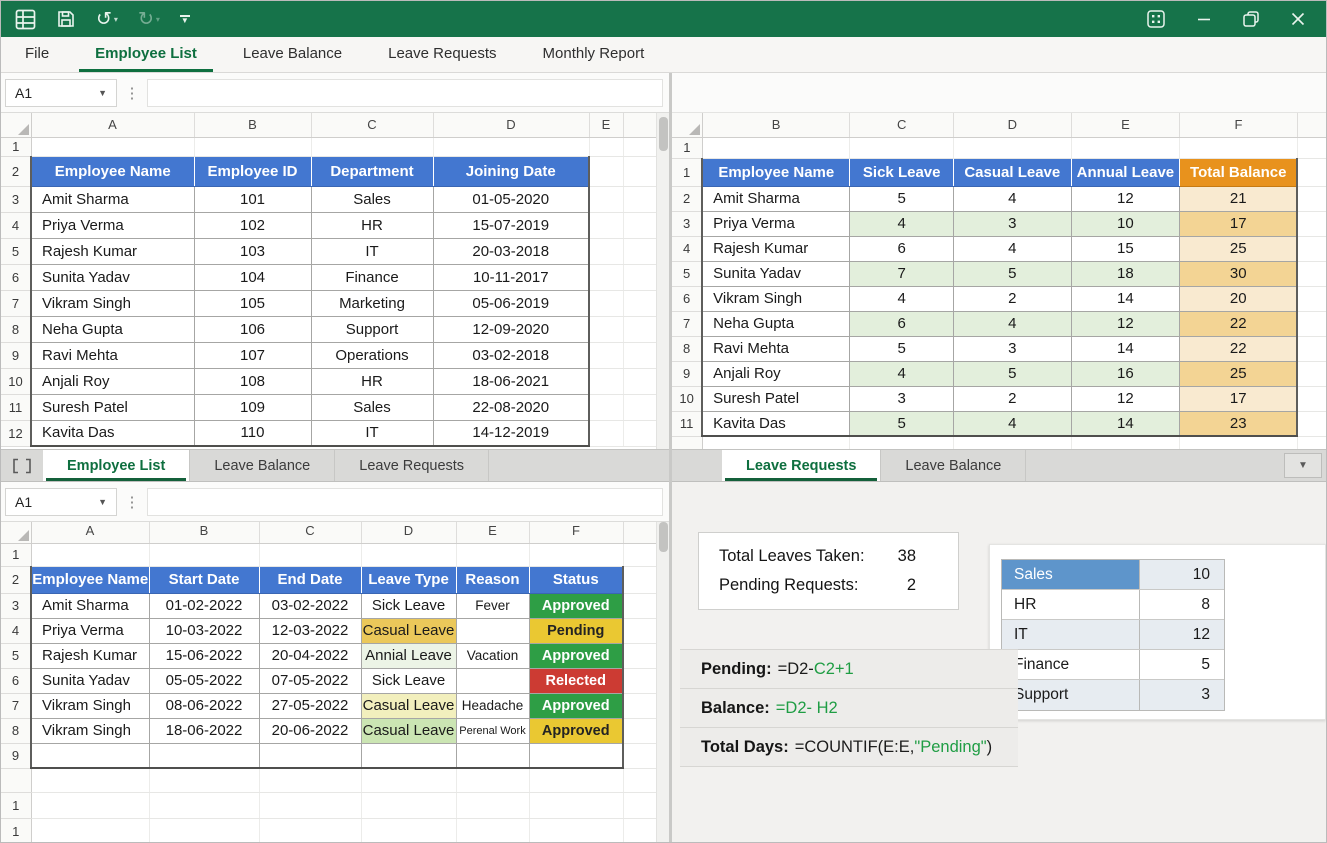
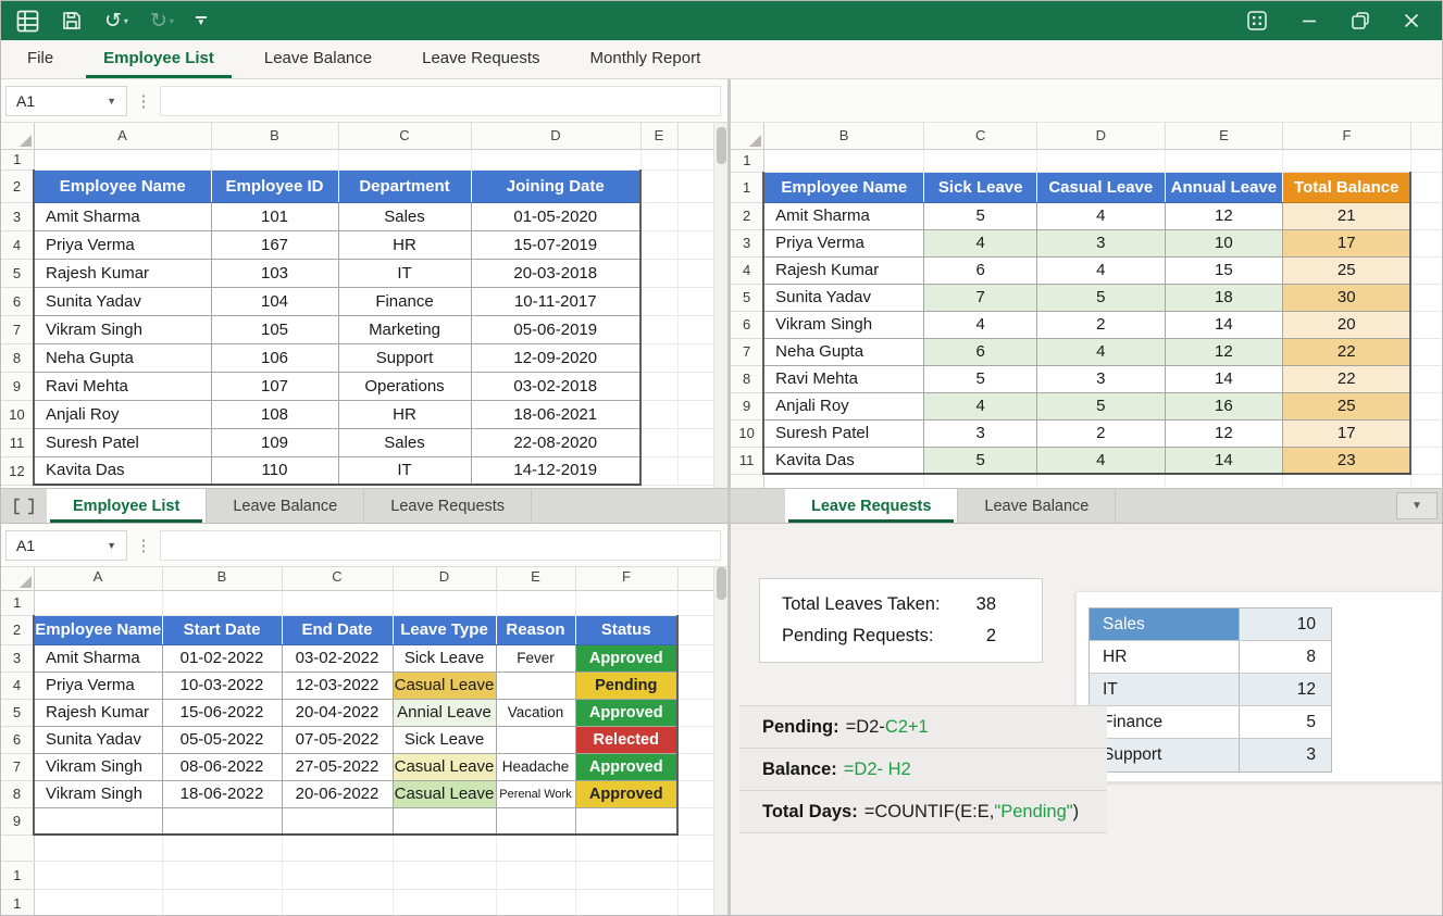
  ↺
  ▾
  ↻
  ▾
  ▼
  File
  Employee List
  Leave Balance
  Leave Requests
  Monthly Report
  A1
  ▼
  ⋮
  	A	B	C	D	E
  1
  2	Employee Name	Employee ID	Department	Joining Date
  3	Amit Sharma	101	Sales	01-05-2020
- 4	Priya Verma	102	HR	15-07-2019
+ 4	Priya Verma	167	HR	15-07-2019
  5	Rajesh Kumar	103	IT	20-03-2018
  6	Sunita Yadav	104	Finance	10-11-2017
  7	Vikram Singh	105	Marketing	05-06-2019
  8	Neha Gupta	106	Support	12-09-2020
  9	Ravi Mehta	107	Operations	03-02-2018
  10	Anjali Roy	108	HR	18-06-2021
  11	Suresh Patel	109	Sales	22-08-2020
  12	Kavita Das	110	IT	14-12-2019
  	B	C	D	E	F
  1
  1	Employee Name	Sick Leave	Casual Leave	Annual Leave	Total Balance
  2	Amit Sharma	5	4	12	21
  3	Priya Verma	4	3	10	17
  4	Rajesh Kumar	6	4	15	25
  5	Sunita Yadav	7	5	18	30
  6	Vikram Singh	4	2	14	20
  7	Neha Gupta	6	4	12	22
  8	Ravi Mehta	5	3	14	22
  9	Anjali Roy	4	5	16	25
  10	Suresh Patel	3	2	12	17
  11	Kavita Das	5	4	14	23
  	A	B	C	D	E	F
  1
  2	Employee Name	Start Date	End Date	Leave Type	Reason	Status
  3	Amit Sharma	01-02-2022	03-02-2022	Sick Leave	Fever	Approved
  4	Priya Verma	10-03-2022	12-03-2022	Casual Leave		Pending
  5	Rajesh Kumar	15-06-2022	20-04-2022	Annial Leave	Vacation	Approved
  6	Sunita Yadav	05-05-2022	07-05-2022	Sick Leave		Relected
  7	Vikram Singh	08-06-2022	27-05-2022	Casual Leave	Headache	Approved
  8	Vikram Singh	18-06-2022	20-06-2022	Casual Leave	Perenal Work	Approved
  9
  1
  1
  Employee List
  Leave Balance
  Leave Requests
  Leave Requests
  Leave Balance
  ▼
  A1
  ▼
  ⋮
  Total Leaves Taken:
  38
  Pending Requests:
  2
  Sales
  10
  HR
  8
  IT
  12
  Finance
  5
  Support
  3
  Pending:
  =D2-
  C2+1
  Balance:
  =
  D2- H2
  Total Days:
  =COUNTIF(E:E,
  "Pending"
  )
